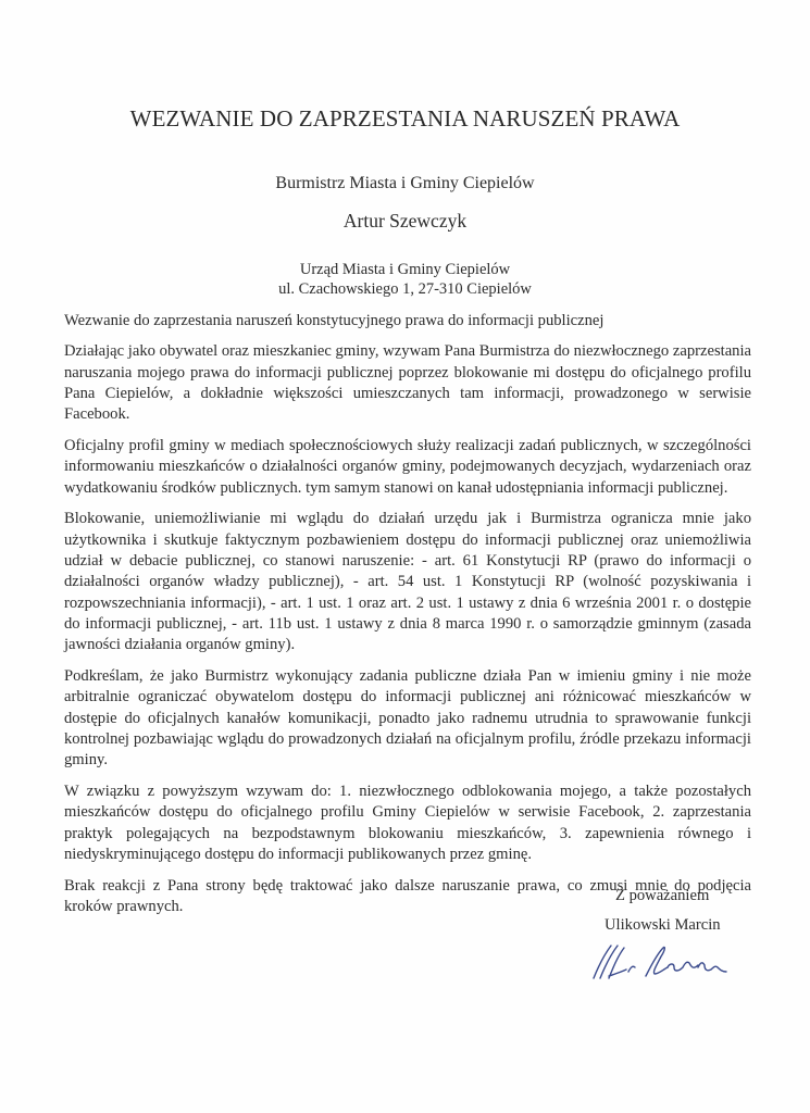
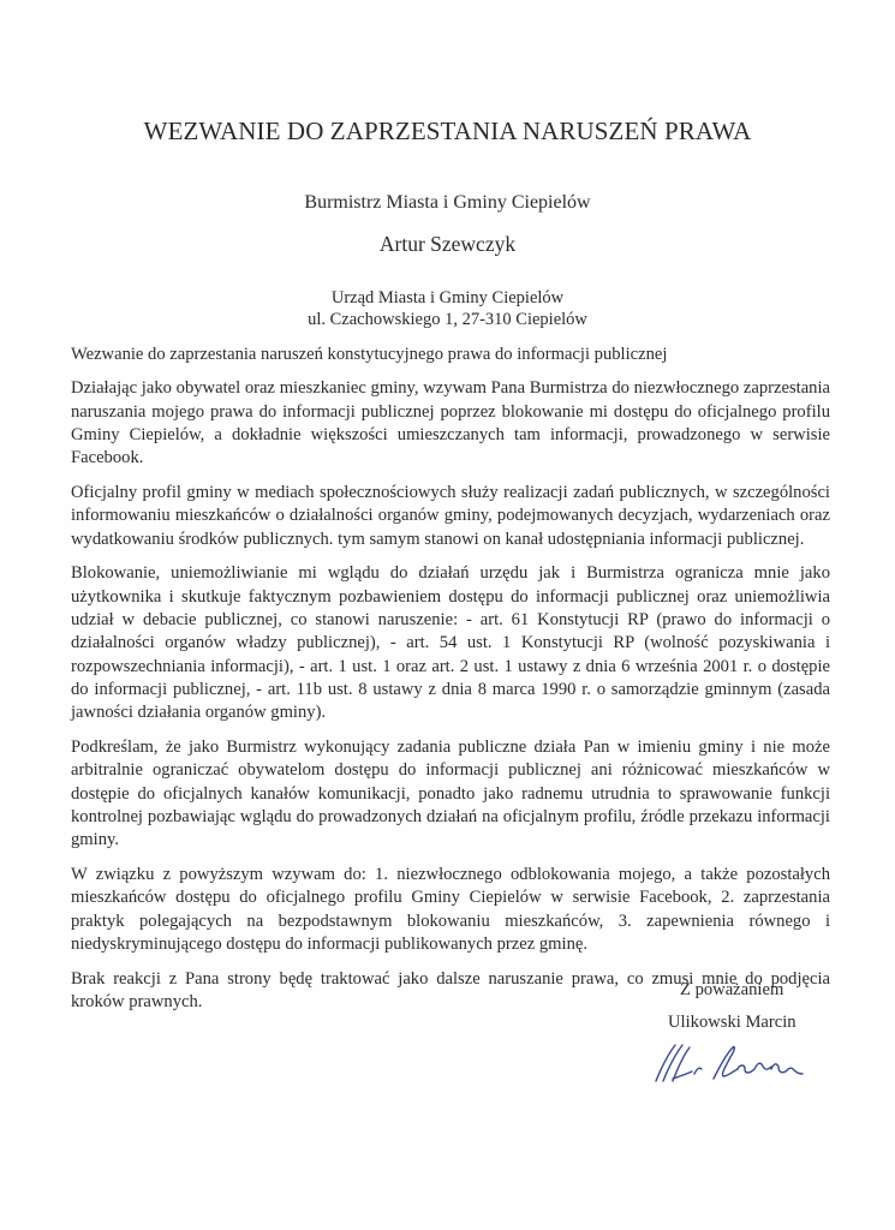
  WEZWANIE DO ZAPRZESTANIA NARUSZEŃ PRAWA
  Burmistrz Miasta i Gminy Ciepielów
  Artur Szewczyk
  Urząd Miasta i Gminy Ciepielów
  ul. Czachowskiego 1, 27-310 Ciepielów
  Wezwanie do zaprzestania naruszeń konstytucyjnego prawa do informacji publicznej
- Działając jako obywatel oraz mieszkaniec gminy, wzywam Pana Burmistrza do niezwłocznego zaprzestania naruszania mojego prawa do informacji publicznej poprzez blokowanie mi dostępu do oficjalnego profilu Pana Ciepielów, a dokładnie większości umieszczanych tam informacji, prowadzonego w serwisie Facebook.
+ Działając jako obywatel oraz mieszkaniec gminy, wzywam Pana Burmistrza do niezwłocznego zaprzestania naruszania mojego prawa do informacji publicznej poprzez blokowanie mi dostępu do oficjalnego profilu Gminy Ciepielów, a dokładnie większości umieszczanych tam informacji, prowadzonego w serwisie Facebook.
  Oficjalny profil gminy w mediach społecznościowych służy realizacji zadań publicznych, w szczególności informowaniu mieszkańców o działalności organów gminy, podejmowanych decyzjach, wydarzeniach oraz wydatkowaniu środków publicznych. tym samym stanowi on kanał udostępniania informacji publicznej.
- Blokowanie, uniemożliwianie mi wglądu do działań urzędu jak i Burmistrza ogranicza mnie jako użytkownika i skutkuje faktycznym pozbawieniem dostępu do informacji publicznej oraz uniemożliwia udział w debacie publicznej, co stanowi naruszenie: - art. 61 Konstytucji RP (prawo do informacji o działalności organów władzy publicznej), - art. 54 ust. 1 Konstytucji RP (wolność pozyskiwania i rozpowszechniania informacji), - art. 1 ust. 1 oraz art. 2 ust. 1 ustawy z dnia 6 września 2001 r. o dostępie do informacji publicznej, - art. 11b ust. 1 ustawy z dnia 8 marca 1990 r. o samorządzie gminnym (zasada jawności działania organów gminy).
+ Blokowanie, uniemożliwianie mi wglądu do działań urzędu jak i Burmistrza ogranicza mnie jako użytkownika i skutkuje faktycznym pozbawieniem dostępu do informacji publicznej oraz uniemożliwia udział w debacie publicznej, co stanowi naruszenie: - art. 61 Konstytucji RP (prawo do informacji o działalności organów władzy publicznej), - art. 54 ust. 1 Konstytucji RP (wolność pozyskiwania i rozpowszechniania informacji), - art. 1 ust. 1 oraz art. 2 ust. 1 ustawy z dnia 6 września 2001 r. o dostępie do informacji publicznej, - art. 11b ust. 8 ustawy z dnia 8 marca 1990 r. o samorządzie gminnym (zasada jawności działania organów gminy).
  Podkreślam, że jako Burmistrz wykonujący zadania publiczne działa Pan w imieniu gminy i nie może arbitralnie ograniczać obywatelom dostępu do informacji publicznej ani różnicować mieszkańców w dostępie do oficjalnych kanałów komunikacji, ponadto jako radnemu utrudnia to sprawowanie funkcji kontrolnej pozbawiając wglądu do prowadzonych działań na oficjalnym profilu, źródle przekazu informacji gminy.
  W związku z powyższym wzywam do: 1. niezwłocznego odblokowania mojego, a także pozostałych mieszkańców dostępu do oficjalnego profilu Gminy Ciepielów w serwisie Facebook, 2. zaprzestania praktyk polegających na bezpodstawnym blokowaniu mieszkańców, 3. zapewnienia równego i niedyskryminującego dostępu do informacji publikowanych przez gminę.
  Brak reakcji z Pana strony będę traktować jako dalsze naruszanie prawa, co zmusi mnie do podjęcia kroków prawnych.
  Z poważaniem
  Ulikowski Marcin
